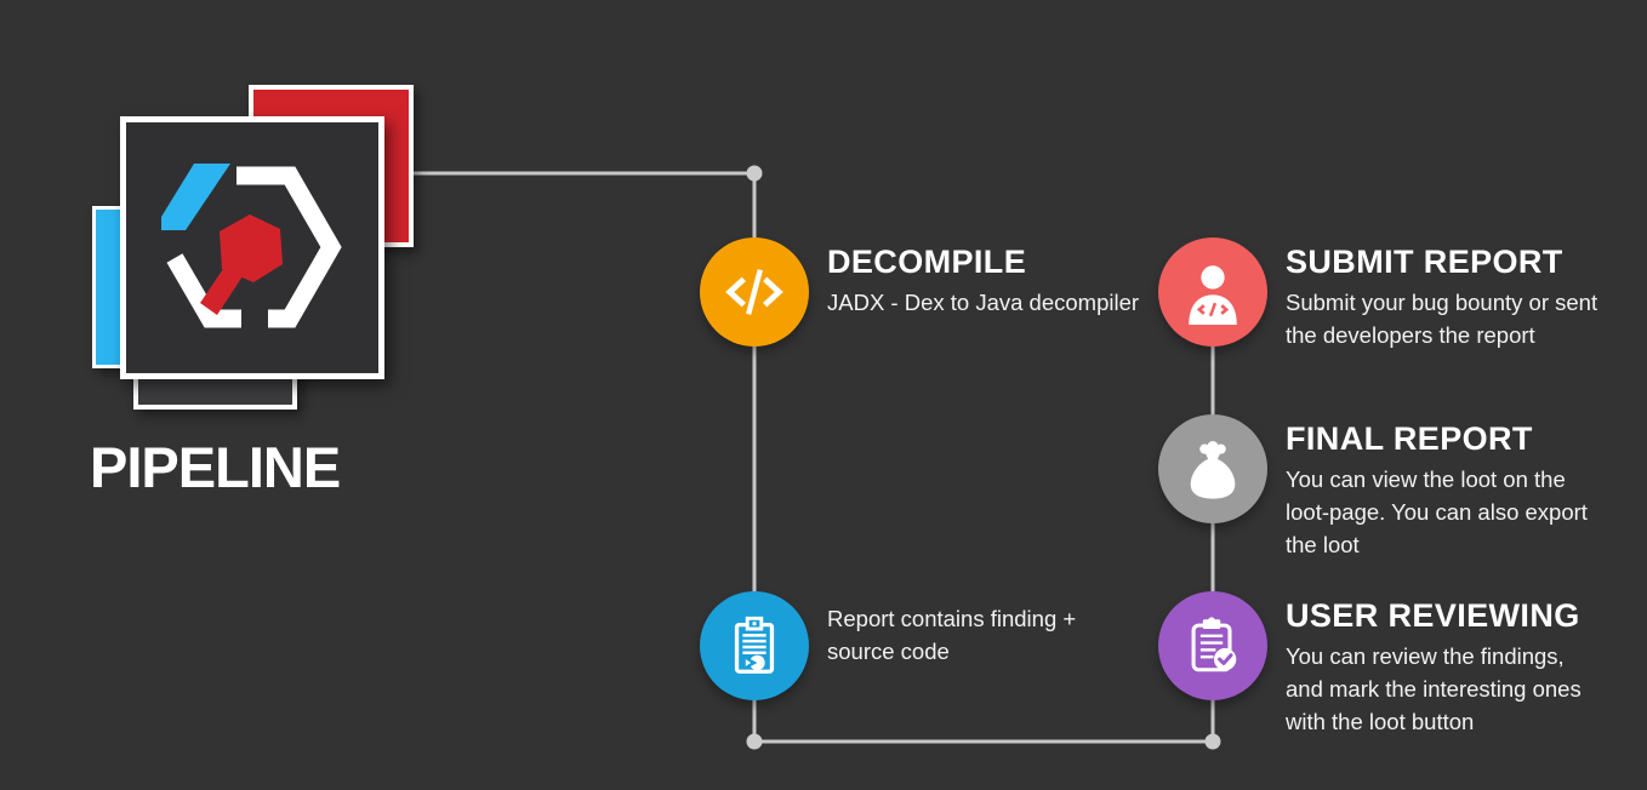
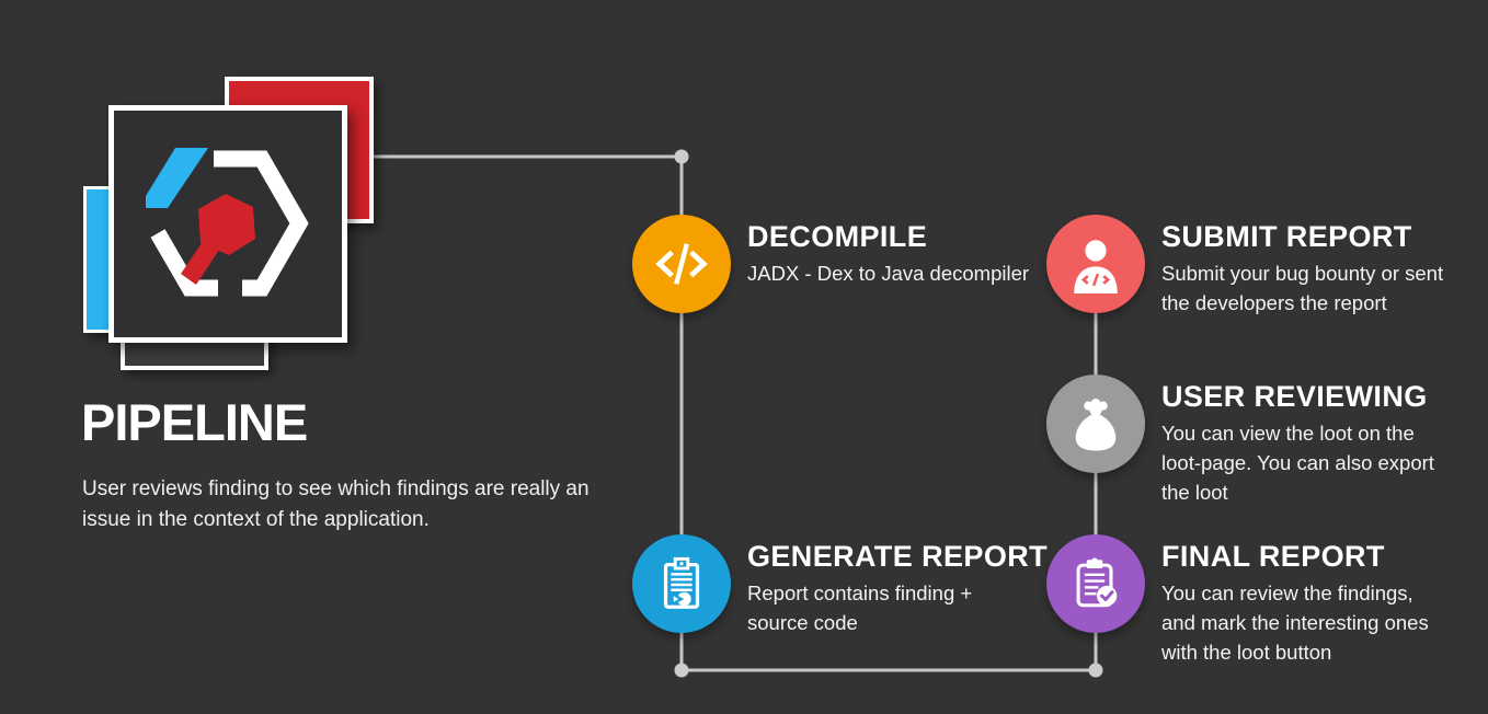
  PIPELINE
+ User reviews finding to see which findings are really an
+ issue in the context of the application.
  DECOMPILE
  JADX - Dex to Java decompiler
+ GENERATE REPORT
  Report contains finding +
  source code
  SUBMIT REPORT
  Submit your bug bounty or sent
  the developers the report
- FINAL REPORT
+ USER REVIEWING
  You can view the loot on the
  loot-page. You can also export
  the loot
- USER REVIEWING
+ FINAL REPORT
  You can review the findings,
  and mark the interesting ones
  with the loot button
